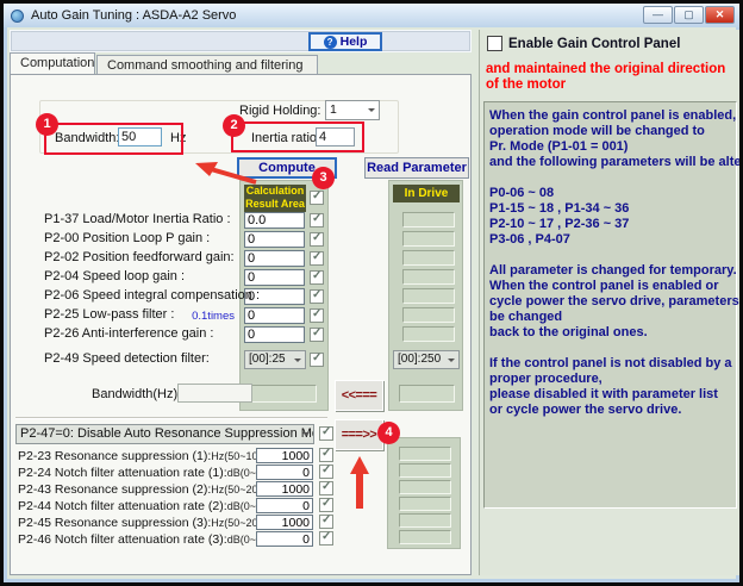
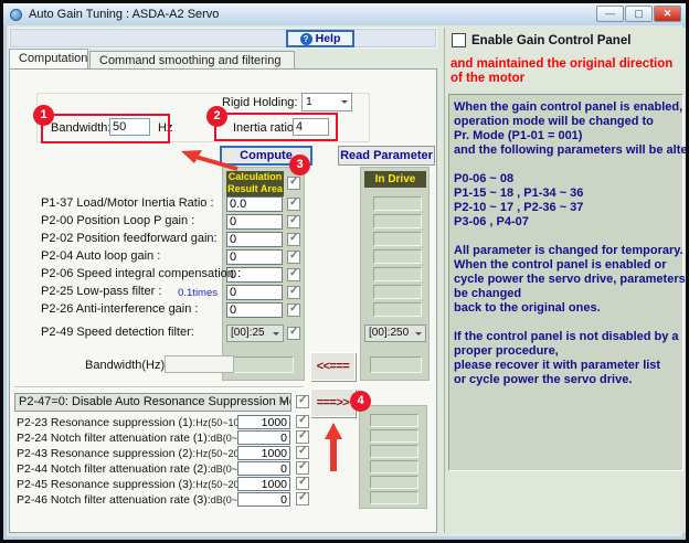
  Auto Gain Tuning : ASDA-A2 Servo
  —
  ▢
  ✕
  ?
  Help
  Computation
  Command smoothing and filtering
  Rigid Holding:
  1
  1
  Bandwidth
  50
  Hz
  2
  Inertia ratio
  4
  Compute
  3
  Read Parameter
  Calculation Result Area
  0.0
  0
  0
  0
  0
  0
  0
  [00]:25
  In Drive
  [00]:250
  P1-37 Load/Motor Inertia Ratio :
  P2-00 Position Loop P gain :
  P2-02 Position feedforward gain:
- P2-04 Speed loop gain :
+ P2-04 Auto loop gain :
  P2-06 Speed integral compensation :
  P2-25 Low-pass filter :
  0.1times
  P2-26 Anti-interference gain :
  P2-49 Speed detection filter:
  Bandwidth(Hz)
  <<===
  ===>>
  4
  P2-47=0: Disable Auto Resonance Suppression M
  P2-23 Resonance suppression (1):
  1000
  P2-24 Notch filter attenuation rate (1):
  0
  P2-43 Resonance suppression (2):
  1000
  P2-44 Notch filter attenuation rate (2):
  0
  P2-45 Resonance suppression (3):
  1000
  P2-46 Notch filter attenuation rate (3):
  0
  Enable Gain Control Panel
  and maintained the original direction of the motor
  When the gain control panel is enabled,
  operation mode will be changed to
  Pr. Mode (P1-01 = 001)
  and the following parameters will be alte
  P0-06 ~ 08
  P1-15 ~ 18 , P1-34 ~ 36
  P2-10 ~ 17 , P2-36 ~ 37
  P3-06 , P4-07
  All parameter is changed for temporary.
  When the control panel is enabled or
  cycle power the servo drive, parameters
  be changed
  back to the original ones.
  If the control panel is not disabled by a
  proper procedure,
- please disabled it with parameter list
+ please recover it with parameter list
  or cycle power the servo drive.
